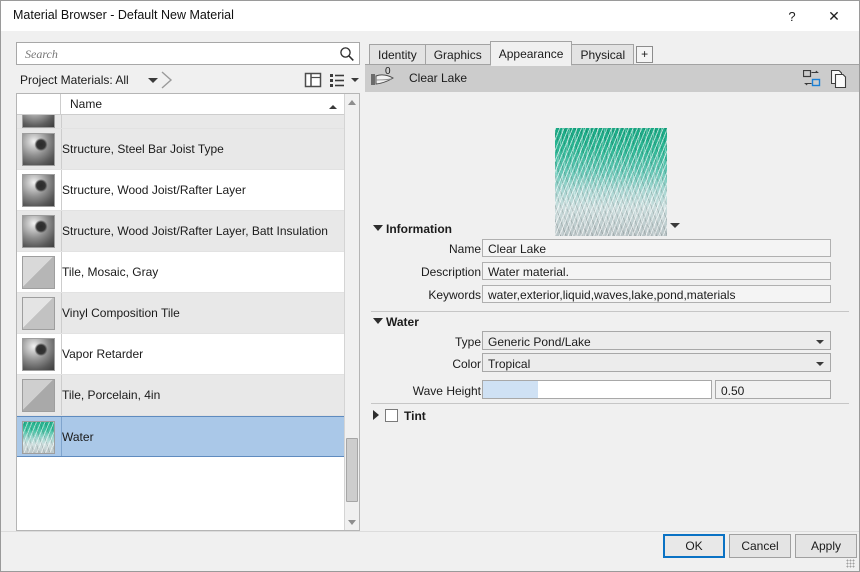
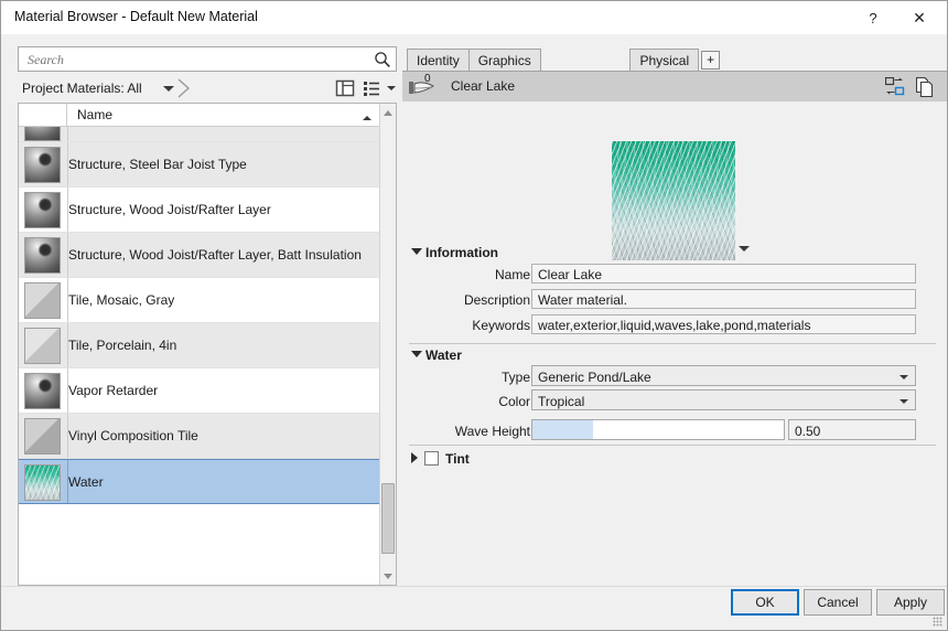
  Material Browser - Default New Material
  ?
  ✕
  Search
  Project Materials: All
  Name
  Structure, Steel Bar Joist Type
  Structure, Wood Joist/Rafter Layer
  Structure, Wood Joist/Rafter Layer, Batt Insulation
  Tile, Mosaic, Gray
- Vinyl Composition Tile
+ Tile, Porcelain, 4in
  Vapor Retarder
- Tile, Porcelain, 4in
+ Vinyl Composition Tile
  Water
  Identity
  Graphics
- Appearance
  Physical
  +
  0
  Clear Lake
  Information
  Name
  Clear Lake
  Description
  Water material.
  Keywords
  water,exterior,liquid,waves,lake,pond,materials
  Water
  Type
  Generic Pond/Lake
  Color
  Tropical
  Wave Height
  0.50
  Tint
  OK
  Cancel
  Apply
